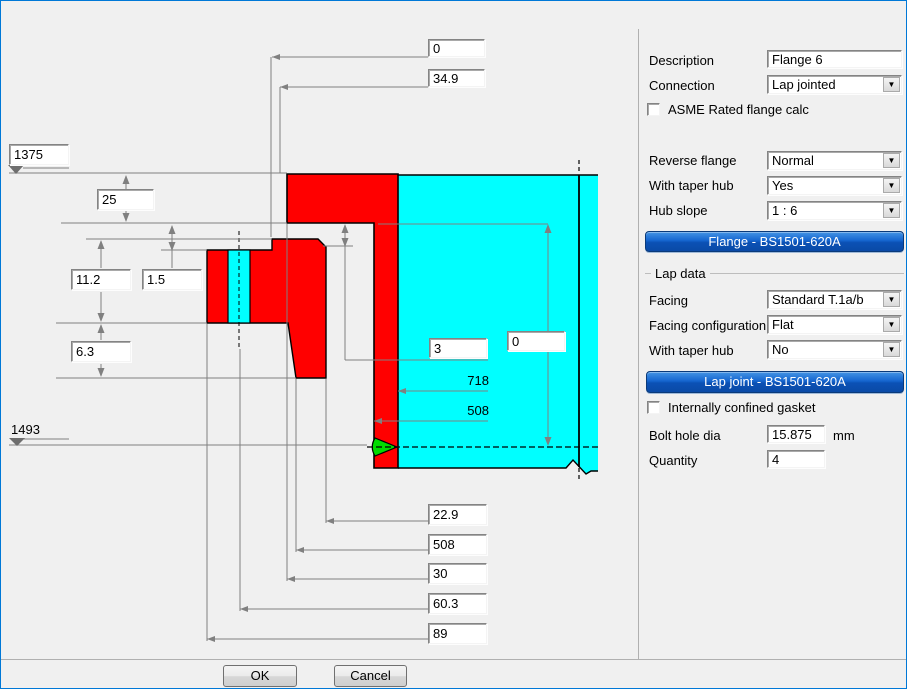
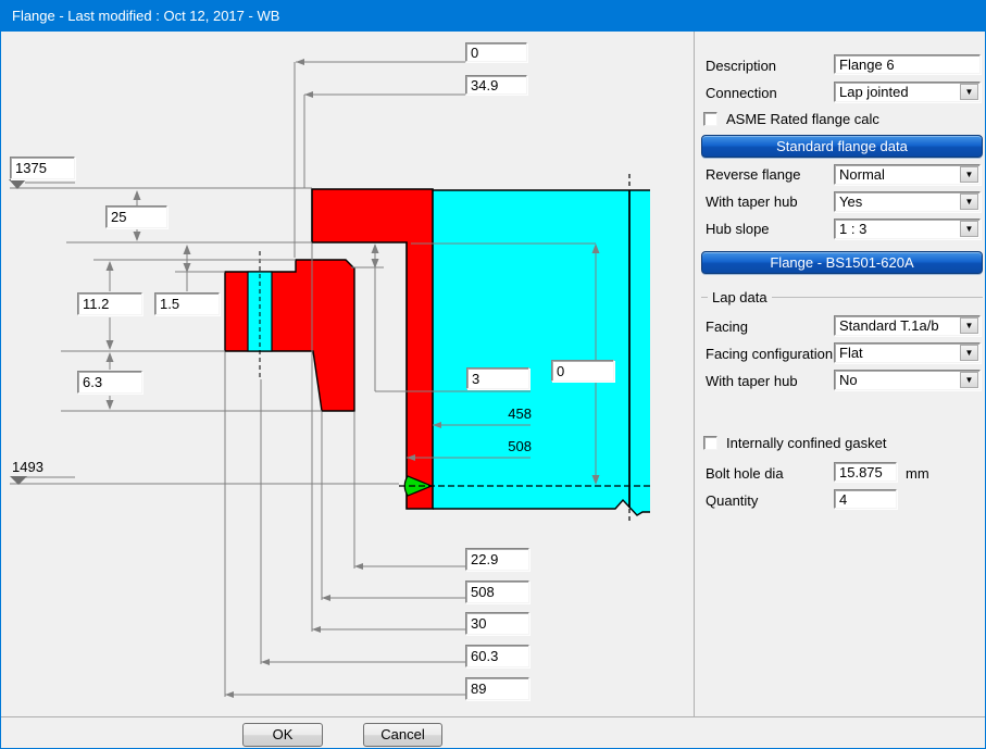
+ Flange - Last modified : Oct 12, 2017 - WB
  1493
- 718
+ 458
  508
  0
  34.9
  1375
  25
  11.2
  1.5
  6.3
  3
  0
  22.9
  508
  30
  60.3
  89
  Description
  Flange 6
  Connection
  Lap jointed
  ▼
  ASME Rated flange calc
+ Standard flange data
  Reverse flange
  Normal
  ▼
  With taper hub
  Yes
  ▼
  Hub slope
- 1 : 6
+ 1 : 3
  ▼
  Flange - BS1501-620A
  Lap data
  Facing
  Standard T.1a/b
  ▼
  Facing configuration
  Flat
  ▼
  With taper hub
  No
  ▼
- Lap joint - BS1501-620A
  Internally confined gasket
  Bolt hole dia
  15.875
  mm
  Quantity
  4
  OK
  Cancel
